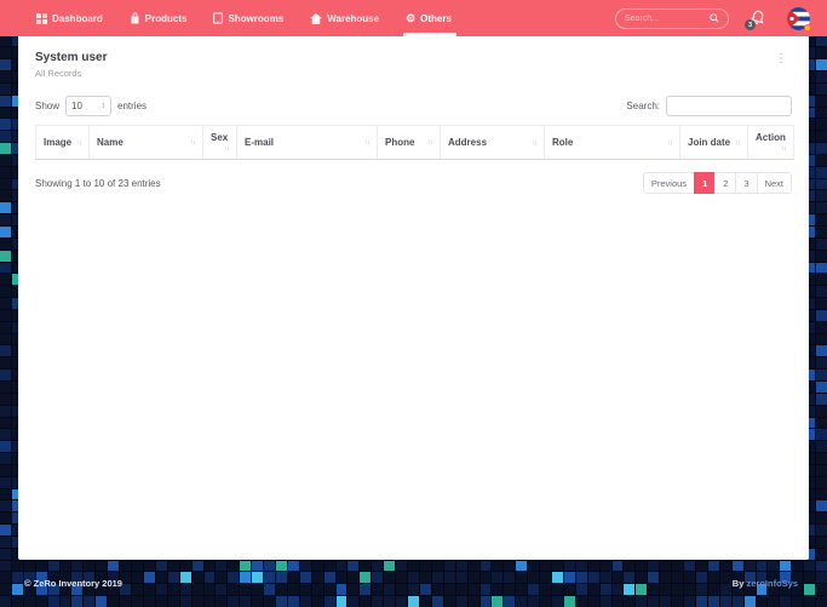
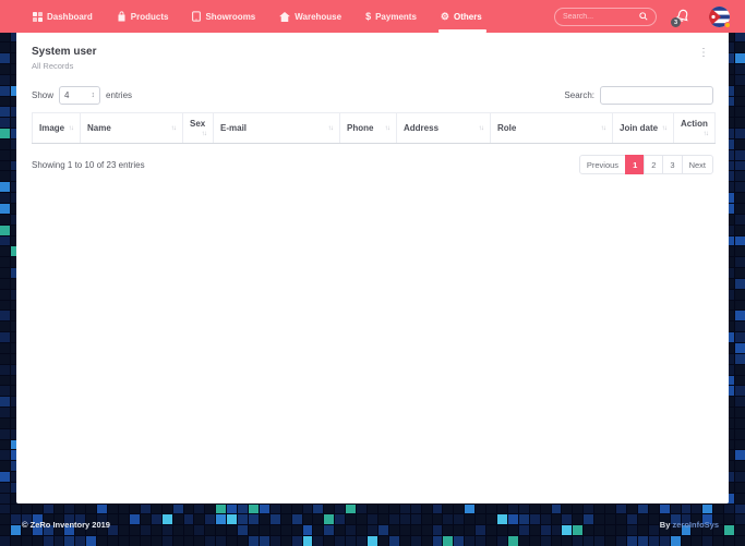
  Dashboard
  Products
  Showrooms
  Warehouse
+ $
+ Payments
  ⚙
  Others
  Search...
  System user
  All Records
  ⋮
  Show
- 10
+ 4
  entries
  Search:
  Image	Name	Sex	E-mail	Phone	Address	Role	Join date	Action
  Showing 1 to 10 of 23 entries
  Previous
  1
  2
  3
  Next
  © ZeRo Inventory 2019
  By zeroInfoSys
